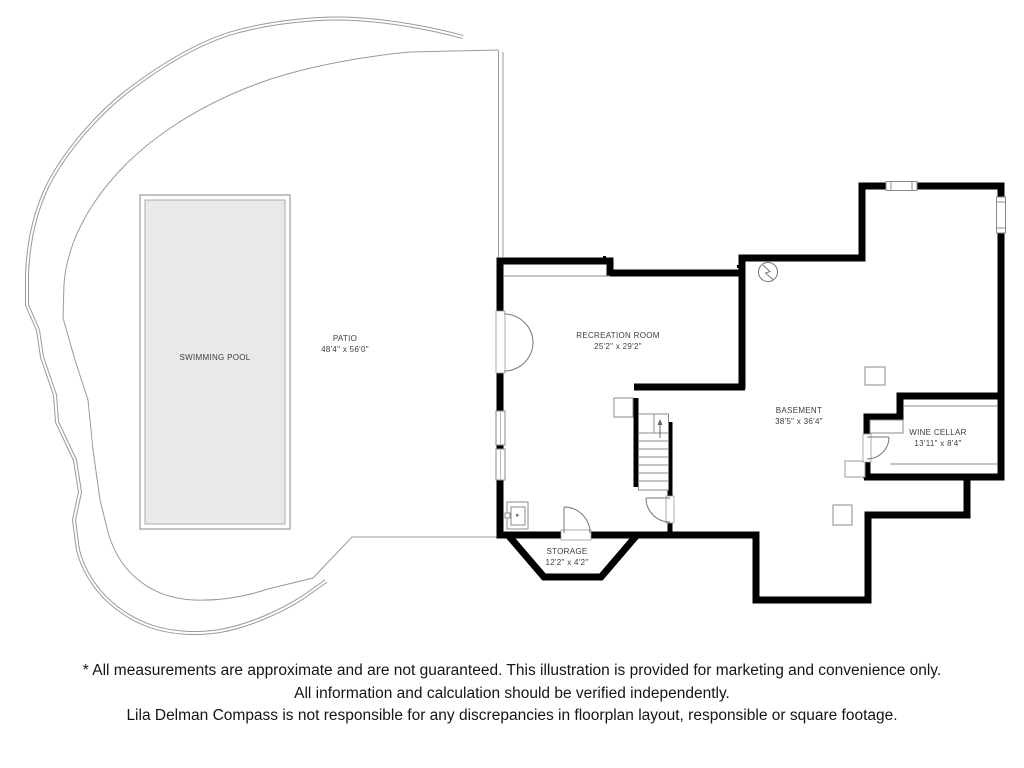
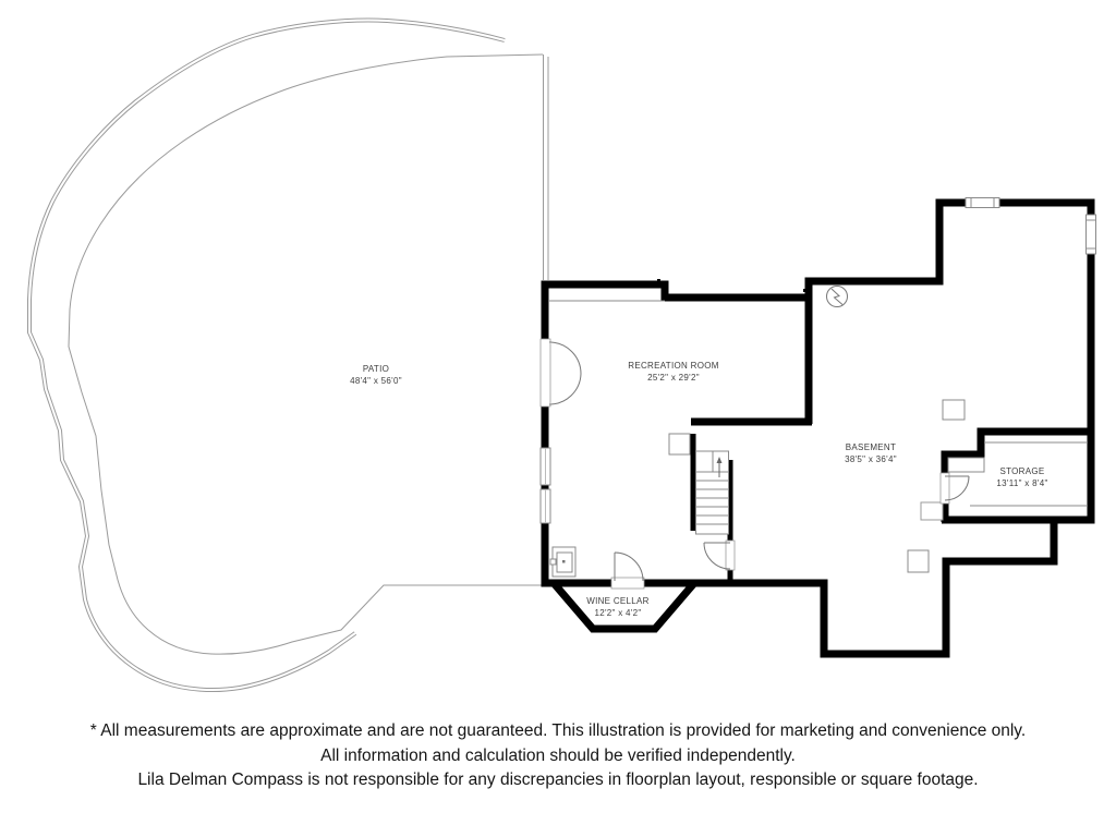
- SWIMMING POOL
  PATIO
  48'4" x 56'0"
  RECREATION ROOM
  25'2" x 29'2"
  BASEMENT
  38'5" x 36'4"
- WINE CELLAR
+ STORAGE
  13'11" x 8'4"
- STORAGE
+ WINE CELLAR
  12'2" x 4'2"
  * All measurements are approximate and are not guaranteed. This illustration is provided for marketing and convenience only.
  All information and calculation should be verified independently.
  Lila Delman Compass is not responsible for any discrepancies in floorplan layout, responsible or square footage.
